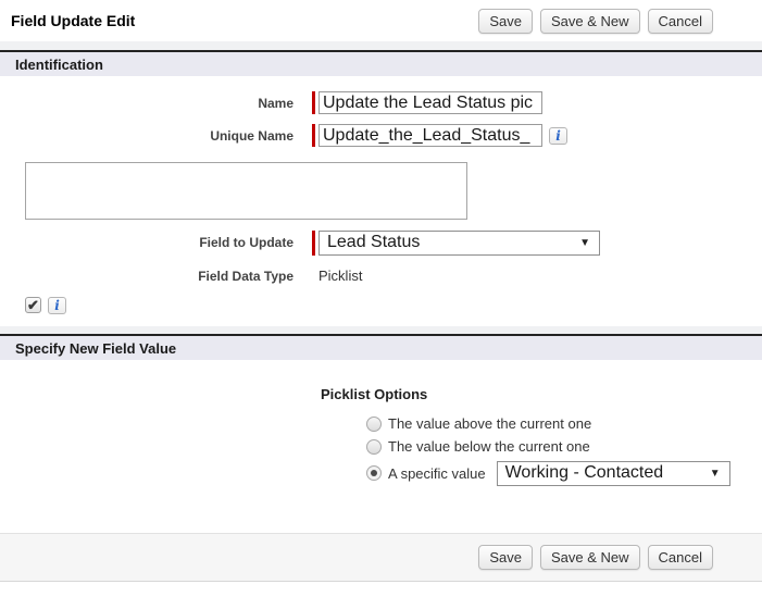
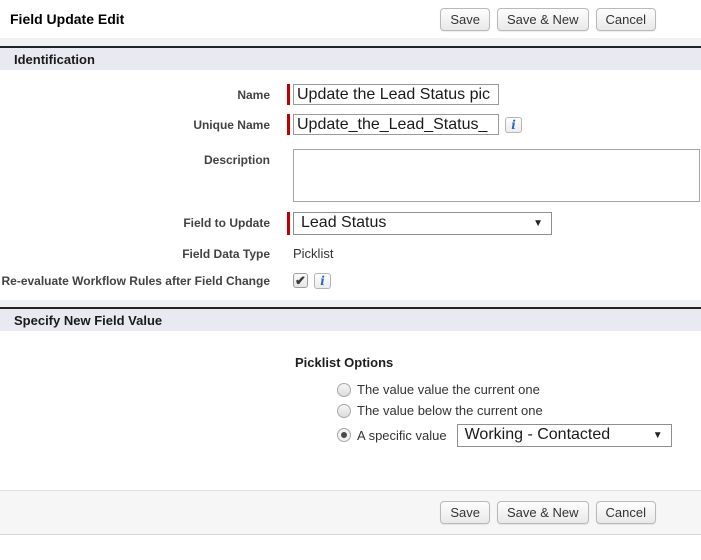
  Field Update Edit
  Save
  Save & New
  Cancel
  Identification
  Name
  Update the Lead Status pic
  Unique Name
  Update_the_Lead_Status_
  i
+ Description
  Field to Update
  Lead Status
  ▼
  Field Data Type
  Picklist
+ Re-evaluate Workflow Rules after Field Change
  ✔
  i
  Specify New Field Value
  Picklist Options
- The value above the current one
+ The value value the current one
  The value below the current one
  A specific value
  Working - Contacted
  ▼
  Save
  Save & New
  Cancel
